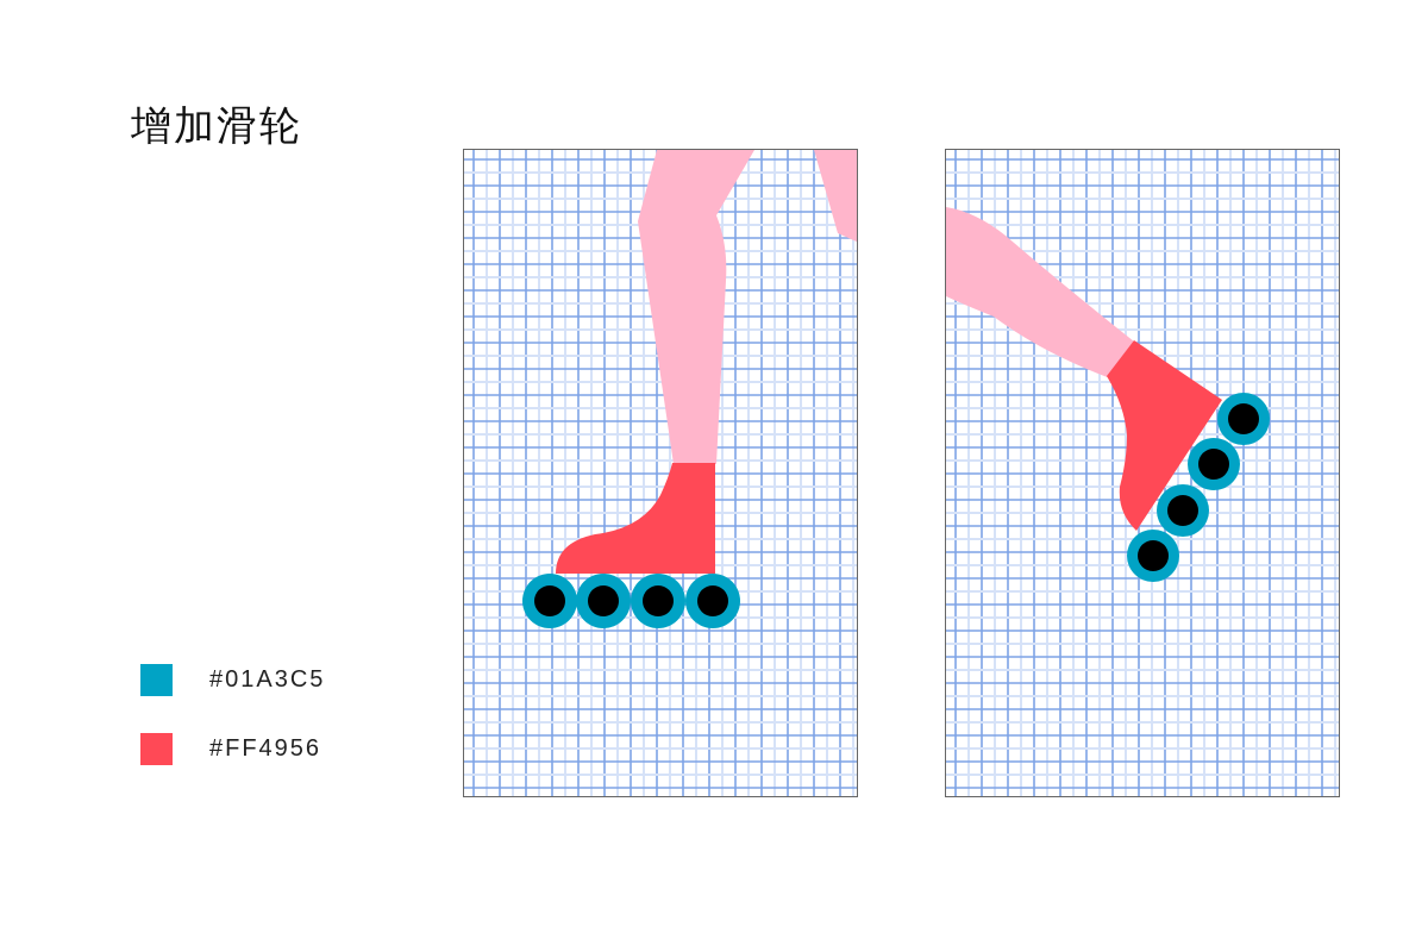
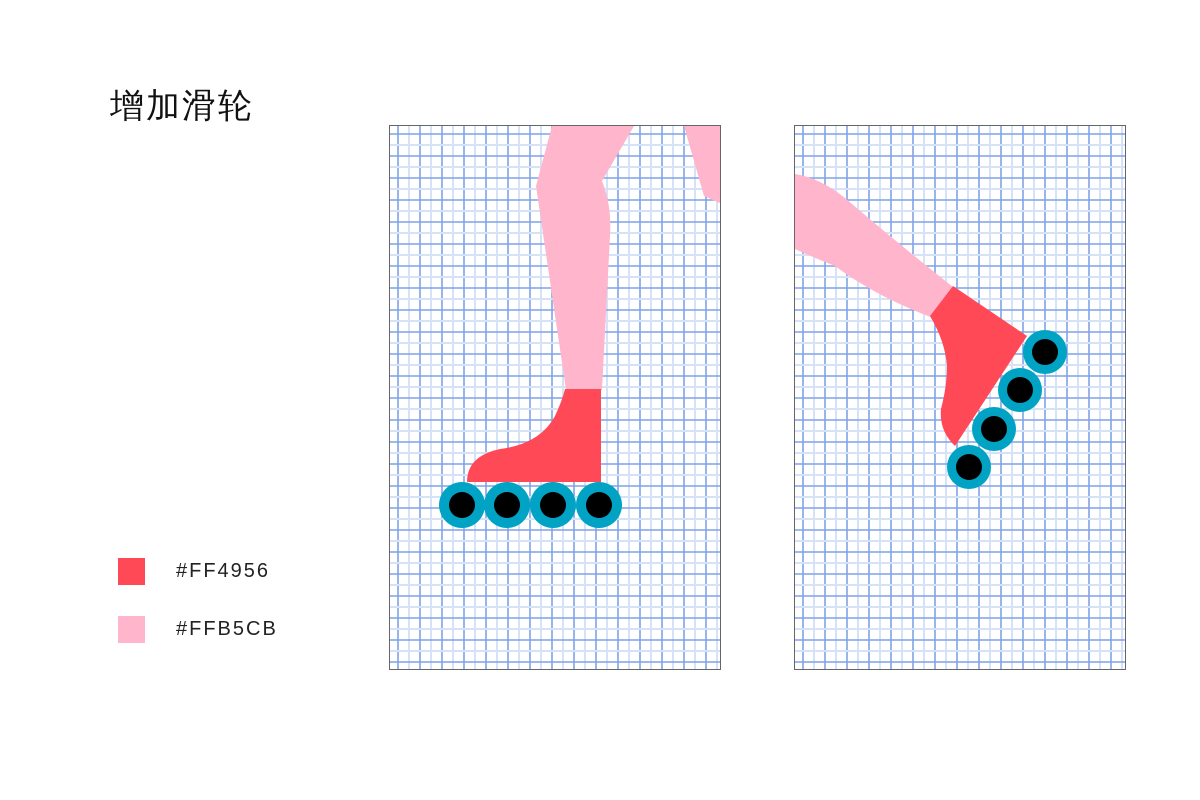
  增加滑轮
- #01A3C5
  #FF4956
+ #FFB5CB
